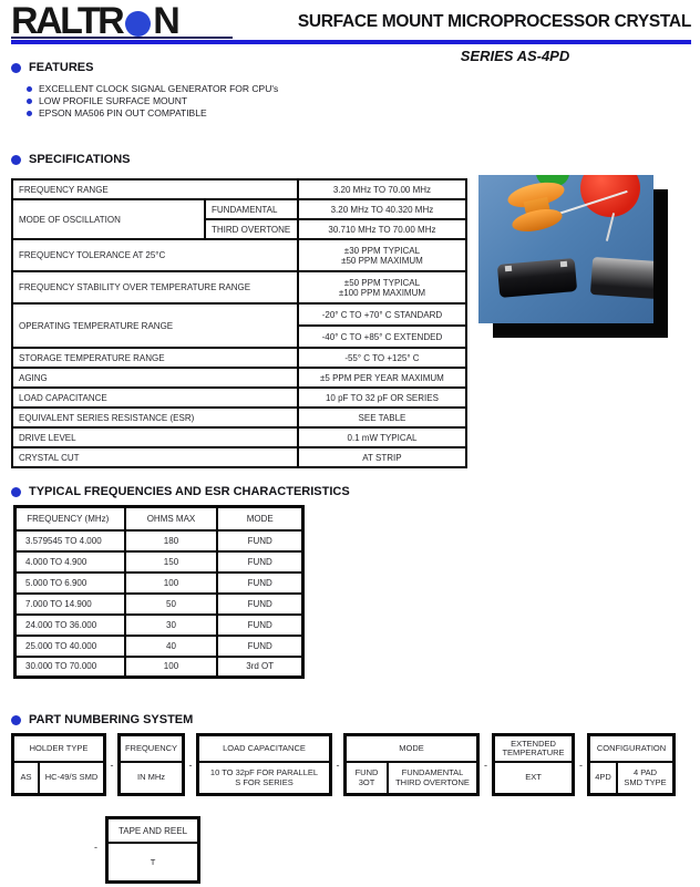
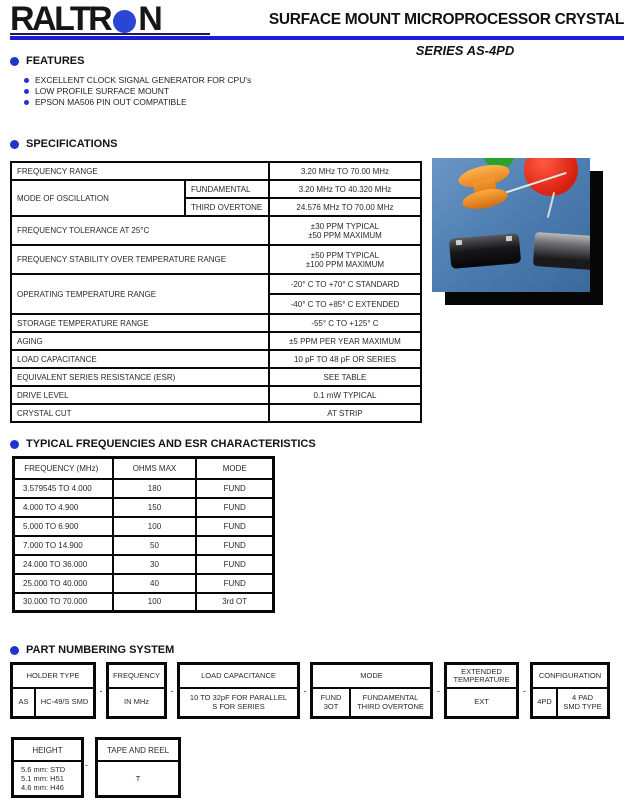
  RALTR
  N
  SURFACE MOUNT MICROPROCESSOR CRYSTAL
  SERIES AS-4PD
  FEATURES
  EXCELLENT CLOCK SIGNAL GENERATOR FOR CPU's
  LOW PROFILE SURFACE MOUNT
  EPSON MA506 PIN OUT COMPATIBLE
  SPECIFICATIONS
  FREQUENCY RANGE	3.20 MHz TO 70.00 MHz
  MODE OF OSCILLATION	FUNDAMENTAL	3.20 MHz TO 40.320 MHz
- THIRD OVERTONE	30.710 MHz TO 70.00 MHz
+ THIRD OVERTONE	24.576 MHz TO 70.00 MHz
  FREQUENCY TOLERANCE AT 25°C	±30 PPM TYPICAL ±50 PPM MAXIMUM
  FREQUENCY STABILITY OVER TEMPERATURE RANGE	±50 PPM TYPICAL ±100 PPM MAXIMUM
  OPERATING TEMPERATURE RANGE	-20° C TO +70° C STANDARD
  -40° C TO +85° C EXTENDED
  STORAGE TEMPERATURE RANGE	-55° C TO +125° C
  AGING	±5 PPM PER YEAR MAXIMUM
- LOAD CAPACITANCE	10 pF TO 32 pF OR SERIES
+ LOAD CAPACITANCE	10 pF TO 48 pF OR SERIES
  EQUIVALENT SERIES RESISTANCE (ESR)	SEE TABLE
  DRIVE LEVEL	0.1 mW TYPICAL
  CRYSTAL CUT	AT STRIP
  TYPICAL FREQUENCIES AND ESR CHARACTERISTICS
  FREQUENCY (MHz)	OHMS MAX	MODE
  3.579545 TO 4.000	180	FUND
  4.000 TO 4.900	150	FUND
  5.000 TO 6.900	100	FUND
  7.000 TO 14.900	50	FUND
  24.000 TO 36.000	30	FUND
  25.000 TO 40.000	40	FUND
  30.000 TO 70.000	100	3rd OT
  PART NUMBERING SYSTEM
  HOLDER TYPE
  AS
  HC-49/S SMD
  -
  FREQUENCY
  IN MHz
  -
  LOAD CAPACITANCE
  10 TO 32pF FOR PARALLEL
  S FOR SERIES
  -
  MODE
  FUND
  3OT
  FUNDAMENTAL
  THIRD OVERTONE
  -
  EXTENDED
  TEMPERATURE
  EXT
  -
  CONFIGURATION
  4PD
  4 PAD
  SMD TYPE
+ HEIGHT
+ 5.6 mm: STD
+ 5.1 mm: H51
+ 4.6 mm: H46
  -
  TAPE AND REEL
  T
